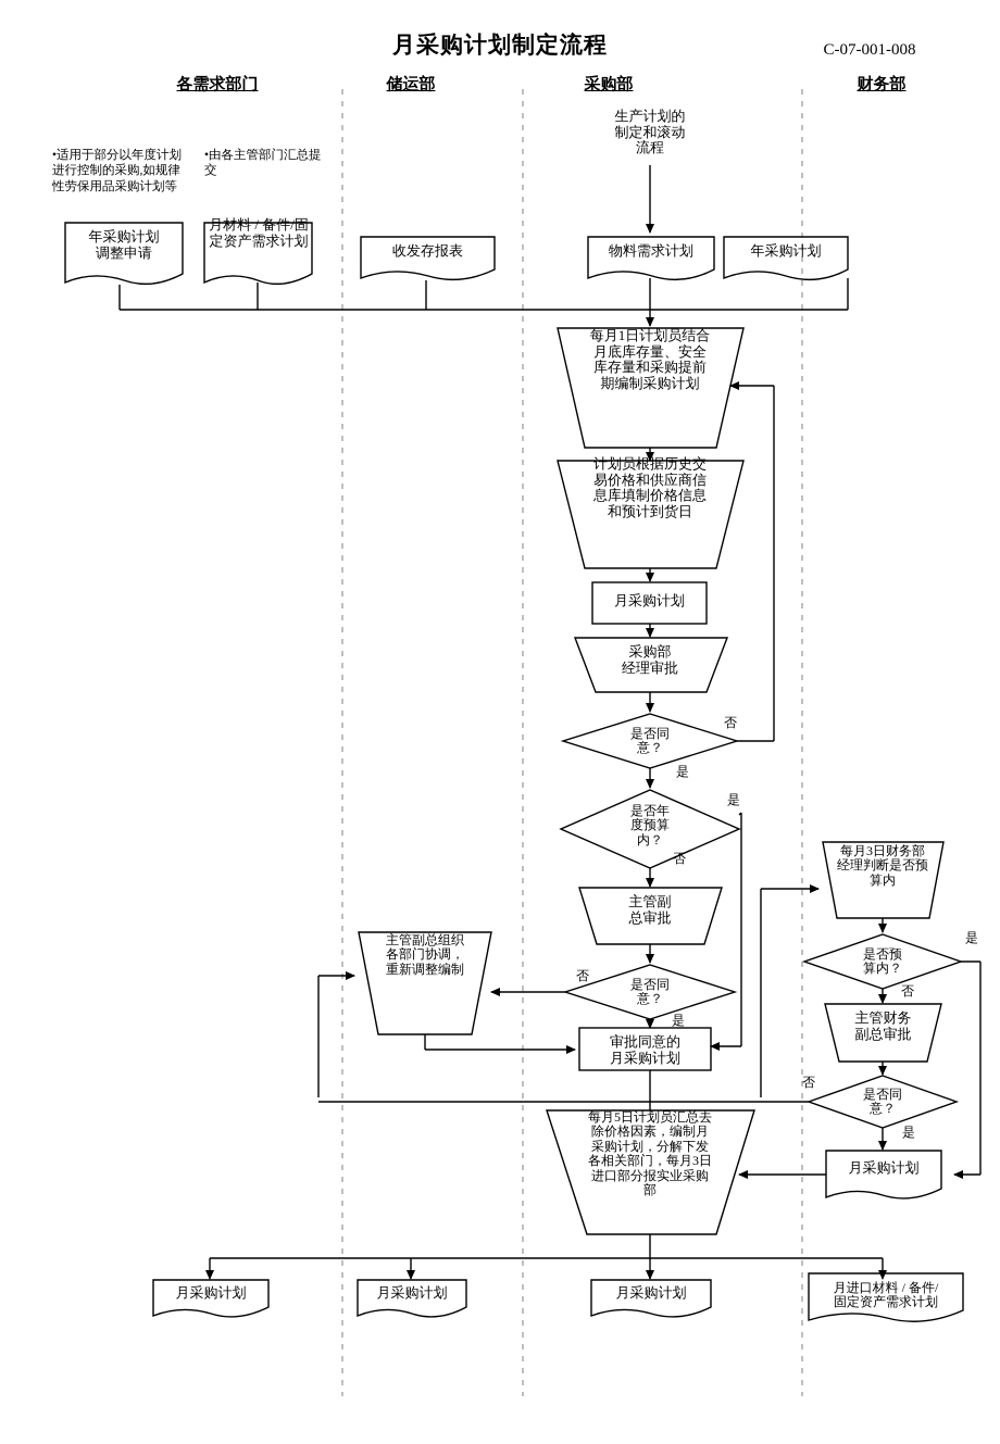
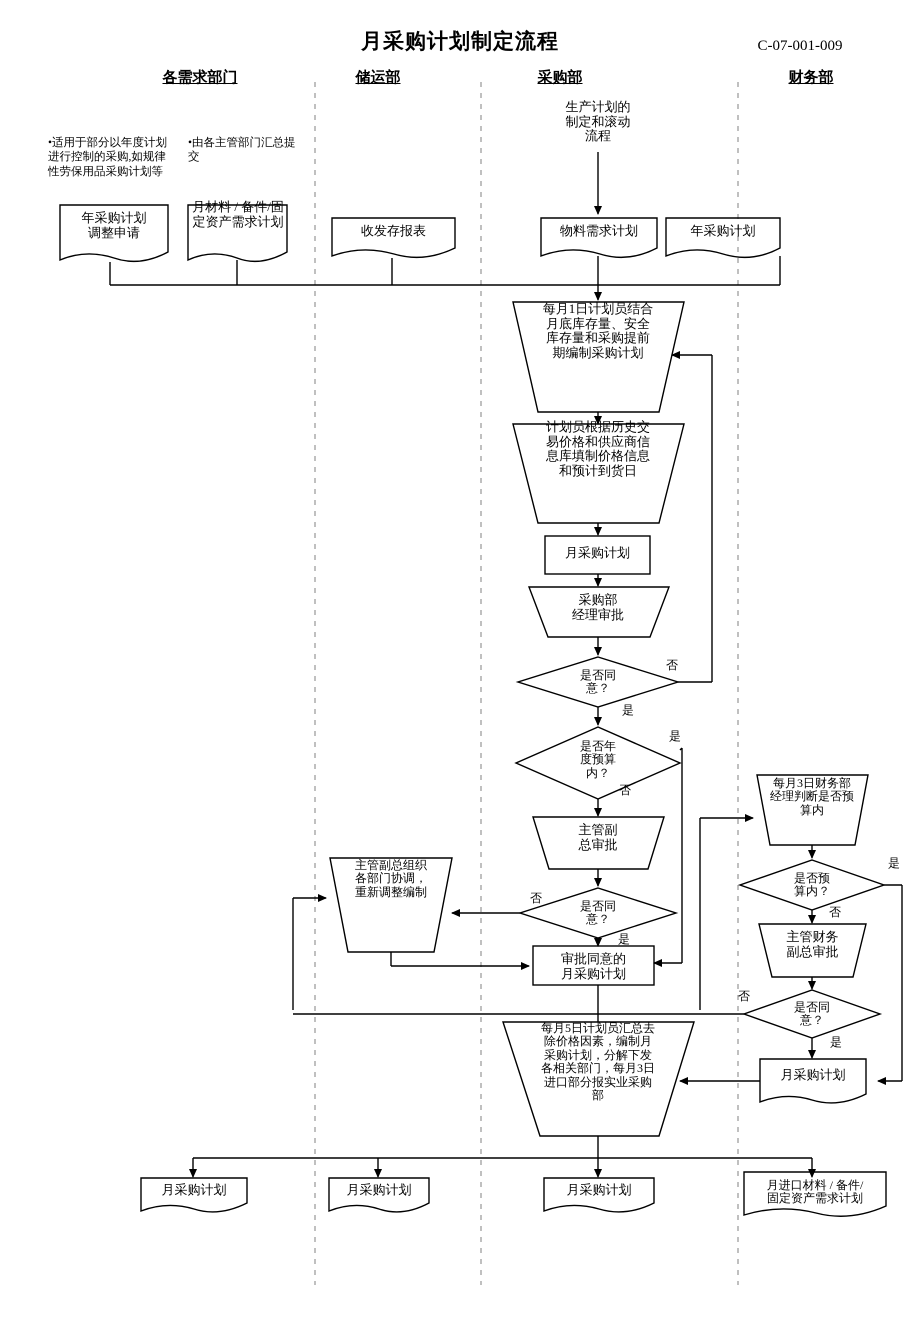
  月采购计划制定流程
- C-07-001-008
+ C-07-001-009
  各需求部门
  储运部
  采购部
  财务部
  •适用于部分以年度计划进行控制的采购,如规律性劳保用品采购计划等
  •由各主管部门汇总提交
  生产计划的
  制定和滚动
  流程
  年采购计划
  调整申请
  月材料 / 备件/固定资产需求计划
  收发存报表
  物料需求计划
  年采购计划
  每月1日计划员结合月底库存量、安全库存量和采购提前期编制采购计划
  计划员根据历史交易价格和供应商信息库填制价格信息和预计到货日
  月采购计划
  采购部
  经理审批
  是否同
  意？
  是否年
  度预算
  内？
  主管副
  总审批
  是否同
  意？
  审批同意的
  月采购计划
  主管副总组织各部门协调，重新调整编制
  每月3日财务部经理判断是否预算内
  是否预
  算内？
  主管财务
  副总审批
  是否同
  意？
  月采购计划
  每月5日计划员汇总去除价格因素，编制月采购计划，分解下发各相关部门，每月3日进口部分报实业采购部
  月采购计划
  月采购计划
  月采购计划
  月进口材料 / 备件/
  固定资产需求计划
  否
  是
  是
  否
  否
  是
  是
  否
  否
  是
